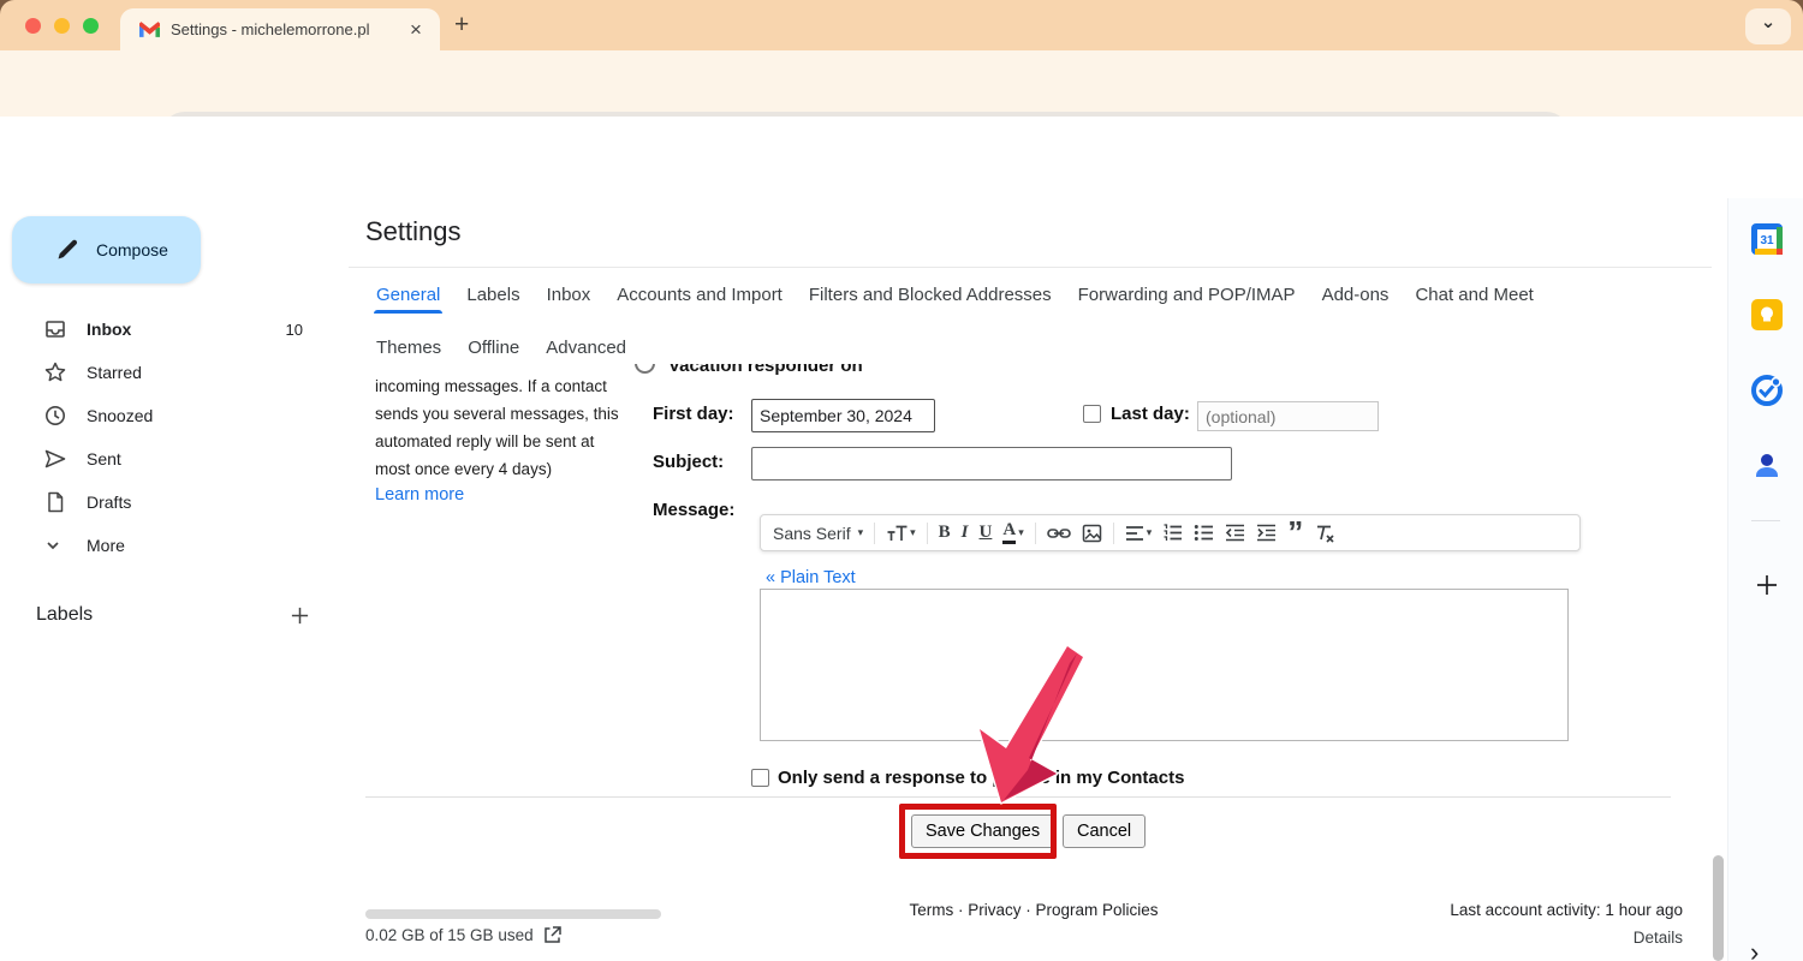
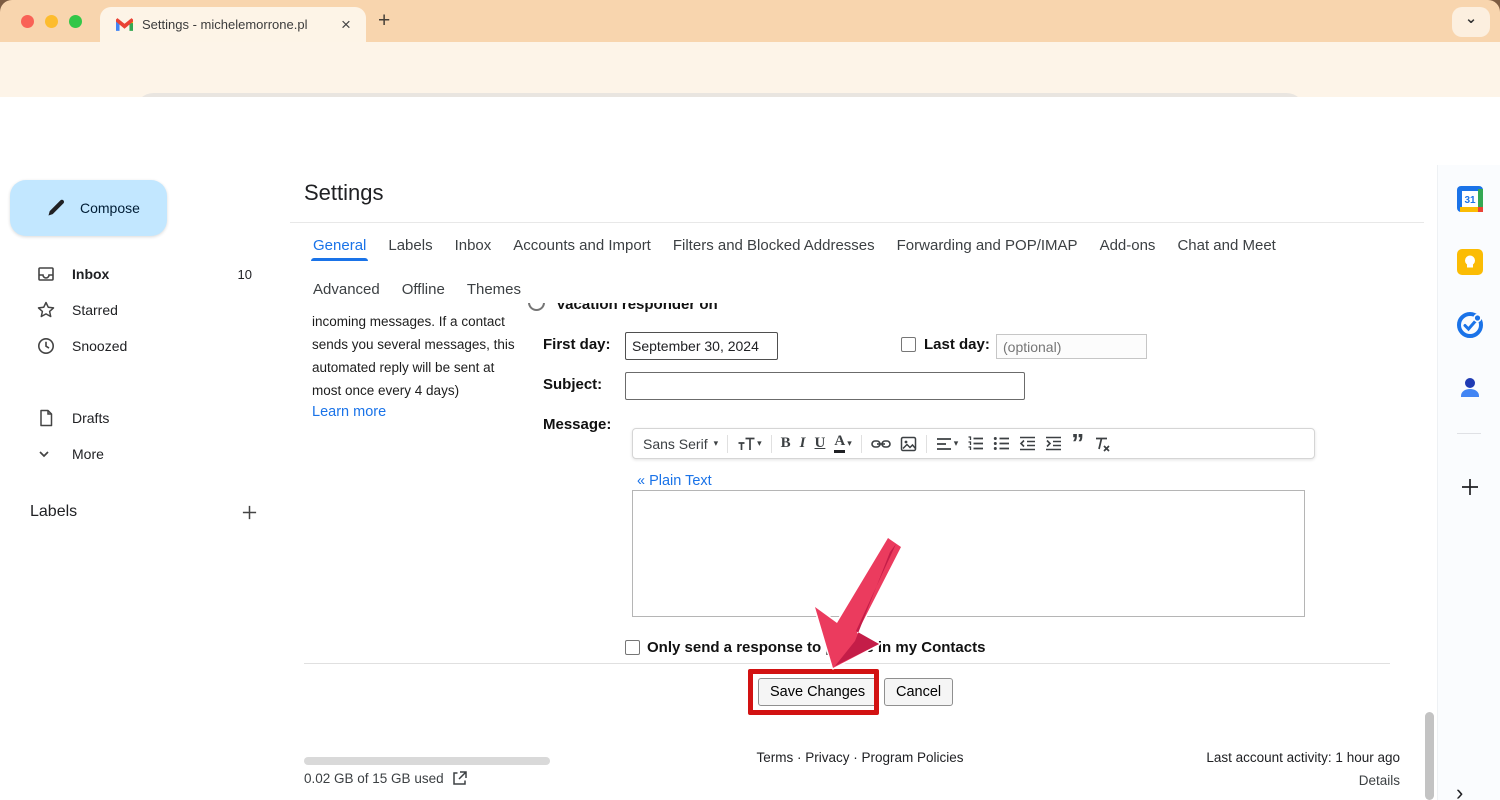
  Settings - michelemorrone.pl
  ×
  +
  ⌄
  Compose
  Inbox
  10
  Starred
  Snoozed
- Sent
  Drafts
  More
  Labels
  Settings
  General
  Labels
  Inbox
  Accounts and Import
  Filters and Blocked Addresses
  Forwarding and POP/IMAP
  Add-ons
  Chat and Meet
- Themes
+ Advanced
  Offline
- Advanced
+ Themes
  Vacation responder on
  incoming messages. If a contact
  sends you several messages, this
  automated reply will be sent at
  most once every 4 days)
  Learn more
  First day:
  September 30, 2024
  Last day:
  (optional)
  Subject:
  Message:
  Sans Serif
  ▾
  ▾
  B
  I
  U
  A
  ▾
  ▾
  ”
  « Plain Text
  Only send a response to in my Contacts
  Save Changes
  Cancel
  0.02 GB of 15 GB used
  Terms · Privacy · Program Policies
  Last account activity: 1 hour ago
  Details
  31
  ›
